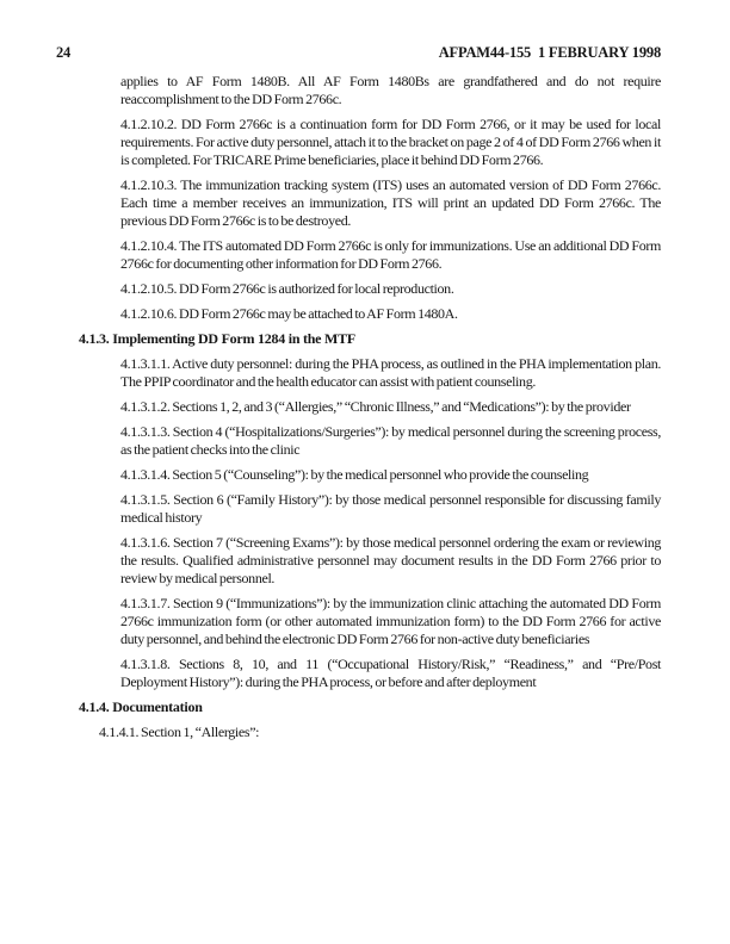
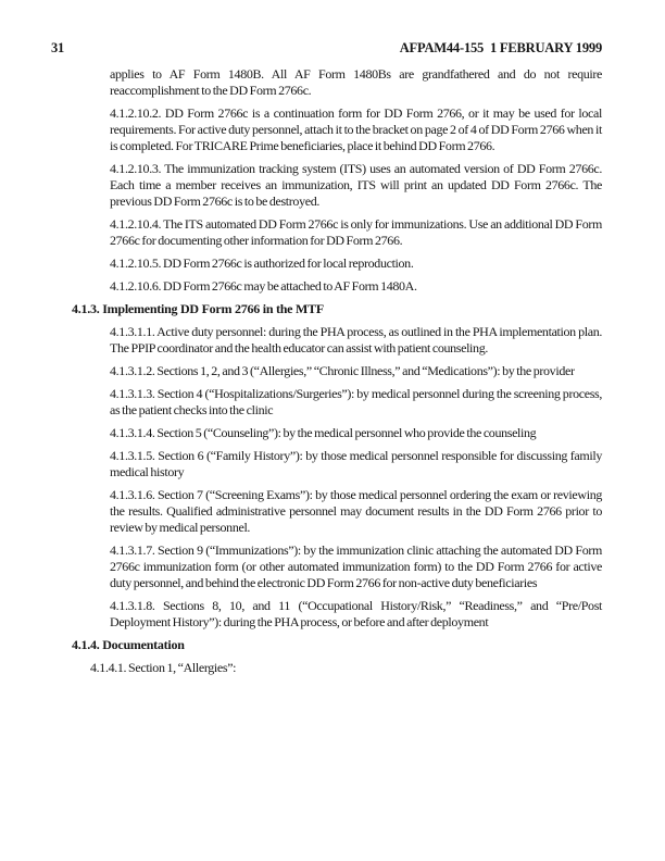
- 24
+ 31
- AFPAM44-155 1 FEBRUARY 1998
+ AFPAM44-155 1 FEBRUARY 1999
  applies to AF Form 1480B. All AF Form 1480Bs are grandfathered and do not require reaccomplishment to the DD Form 2766c.
  4.1.2.10.2. DD Form 2766c is a continuation form for DD Form 2766, or it may be used for local requirements. For active duty personnel, attach it to the bracket on page 2 of 4 of DD Form 2766 when it is completed. For TRICARE Prime beneficiaries, place it behind DD Form 2766.
  4.1.2.10.3. The immunization tracking system (ITS) uses an automated version of DD Form 2766c. Each time a member receives an immunization, ITS will print an updated DD Form 2766c. The previous DD Form 2766c is to be destroyed.
  4.1.2.10.4. The ITS automated DD Form 2766c is only for immunizations. Use an additional DD Form 2766c for documenting other information for DD Form 2766.
  4.1.2.10.5. DD Form 2766c is authorized for local reproduction.
  4.1.2.10.6. DD Form 2766c may be attached to AF Form 1480A.
- 4.1.3. Implementing DD Form 1284 in the MTF
+ 4.1.3. Implementing DD Form 2766 in the MTF
  4.1.3.1.1. Active duty personnel: during the PHA process, as outlined in the PHA implementation plan. The PPIP coordinator and the health educator can assist with patient counseling.
  4.1.3.1.2. Sections 1, 2, and 3 (“Allergies,” “Chronic Illness,” and “Medications”): by the provider
  4.1.3.1.3. Section 4 (“Hospitalizations/Surgeries”): by medical personnel during the screening process, as the patient checks into the clinic
  4.1.3.1.4. Section 5 (“Counseling”): by the medical personnel who provide the counseling
  4.1.3.1.5. Section 6 (“Family History”): by those medical personnel responsible for discussing family medical history
  4.1.3.1.6. Section 7 (“Screening Exams”): by those medical personnel ordering the exam or reviewing the results. Qualified administrative personnel may document results in the DD Form 2766 prior to review by medical personnel.
  4.1.3.1.7. Section 9 (“Immunizations”): by the immunization clinic attaching the automated DD Form 2766c immunization form (or other automated immunization form) to the DD Form 2766 for active duty personnel, and behind the electronic DD Form 2766 for non-active duty beneficiaries
  4.1.3.1.8. Sections 8, 10, and 11 (“Occupational History/Risk,” “Readiness,” and “Pre/Post Deployment History”): during the PHA process, or before and after deployment
  4.1.4. Documentation
  4.1.4.1. Section 1, “Allergies”:
